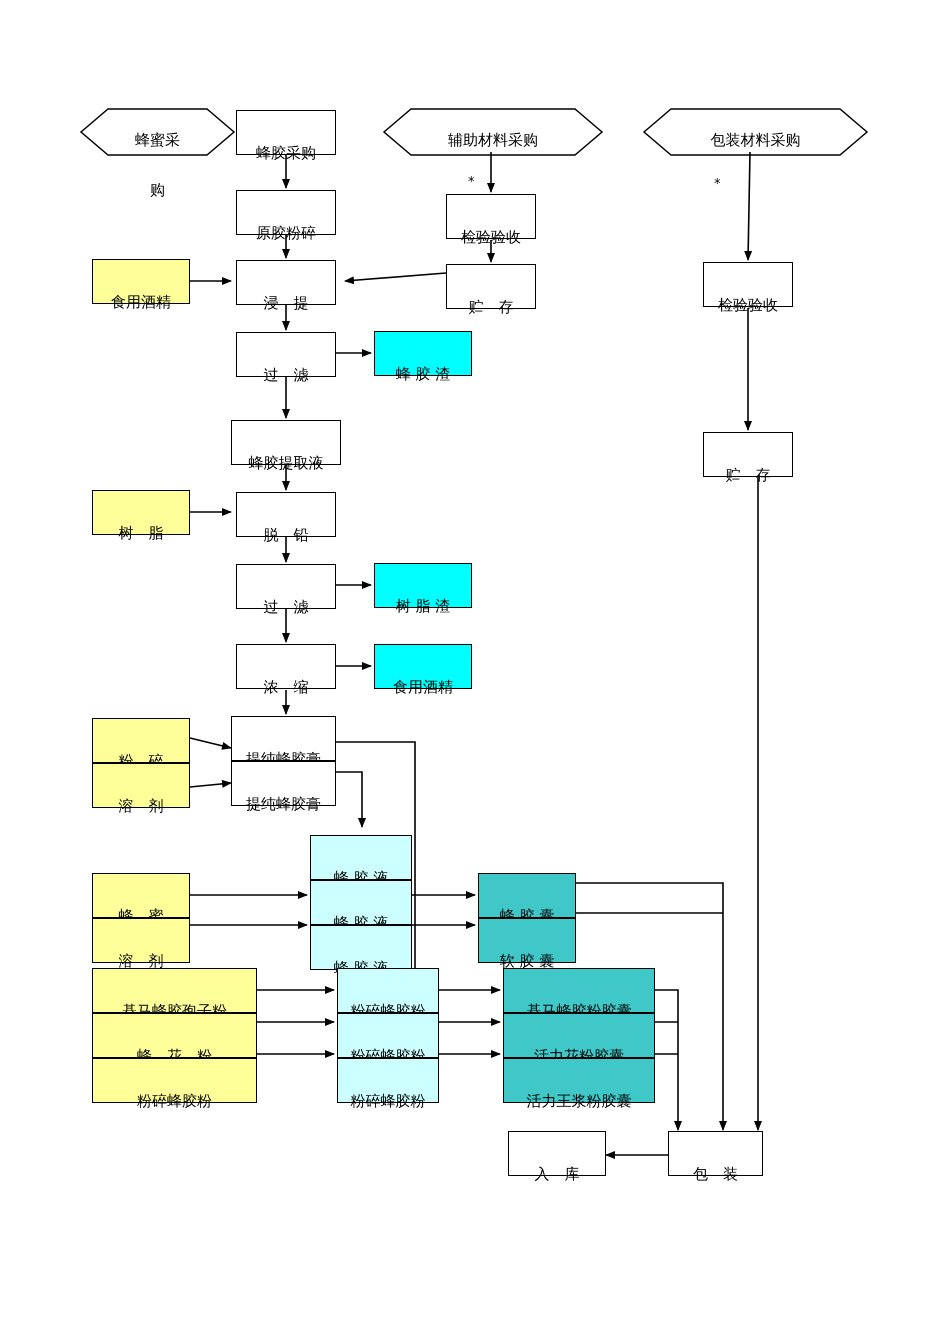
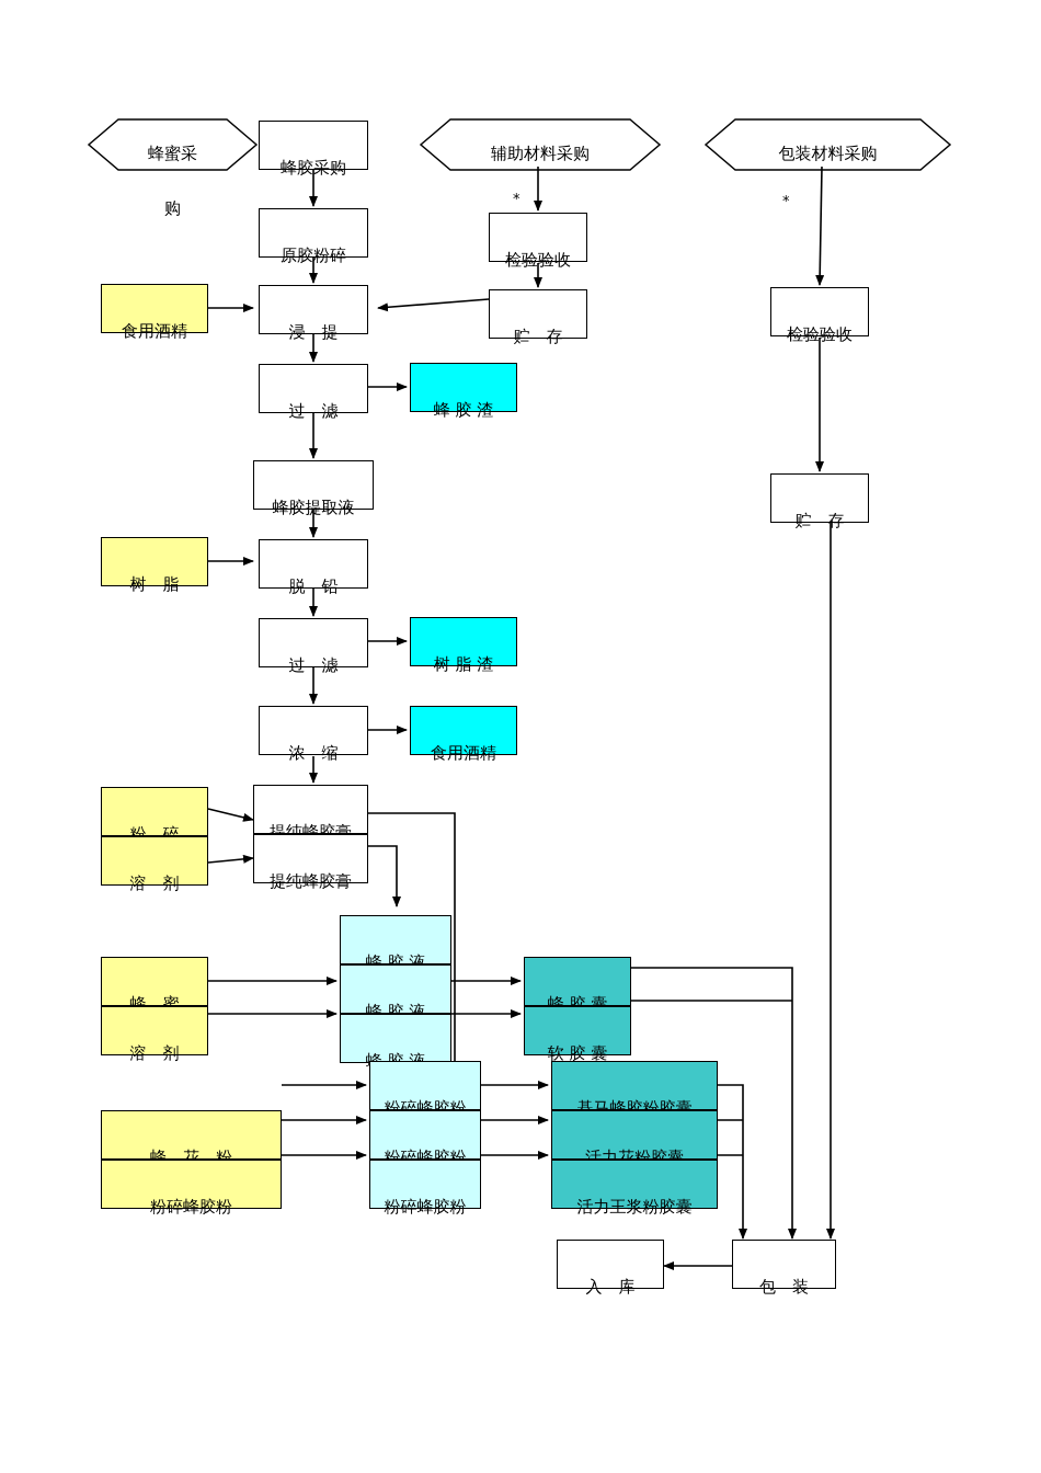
  蜂蜜采
  购
  辅助材料采购
  包装材料采购
  *
  *
  蜂胶采购
  原胶粉碎
  食用酒精
  浸 提
  过 滤
  蜂 胶 渣
  蜂胶提取液
  树 脂
  脱 铅
  过 滤
  树 脂 渣
  浓 缩
  食用酒精
  检验验收
  贮 存
  检验验收
  贮 存
  粉 碎
  溶 剂
  提纯蜂胶膏
  提纯蜂胶膏
  蜂 蜜
  溶 剂
  蜂 胶 液
  蜂 胶 液
  蜂 胶 囊
  软 胶 囊
- 碁马蜂胶孢子粉
  蜂 花 粉
  粉碎蜂胶粉
  粉碎蜂胶粉
  粉碎蜂胶粉
  粉碎蜂胶粉
  碁马蜂胶粉胶囊
  活力花粉胶囊
  活力王浆粉胶囊
  包 装
  入 库
